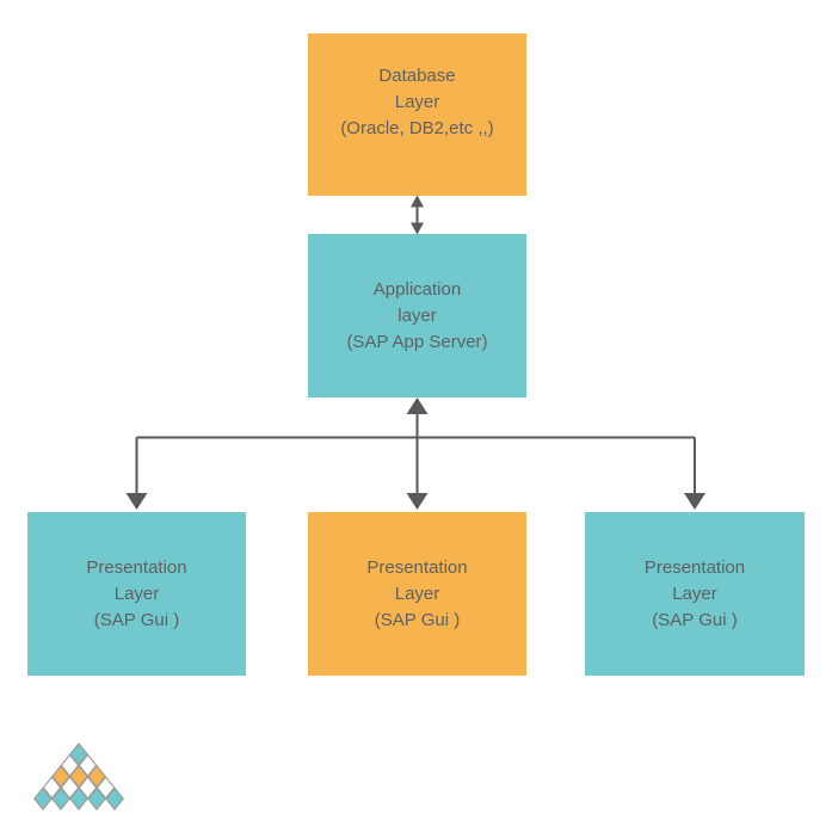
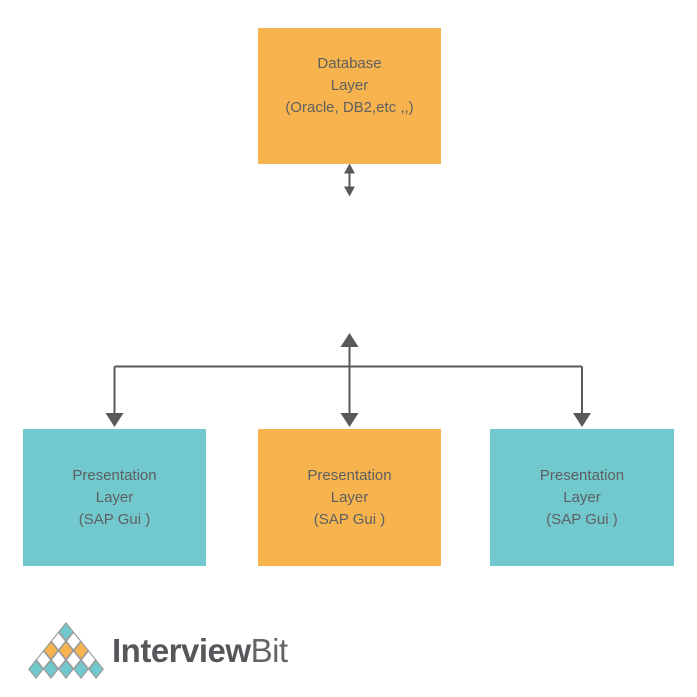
  Database
  Layer
  (Oracle, DB2,etc ,,)
- Application
- layer
- (SAP App Server)
  Presentation
  Layer
  (SAP Gui )
  Presentation
  Layer
  (SAP Gui )
  Presentation
  Layer
  (SAP Gui )
+ InterviewBit
